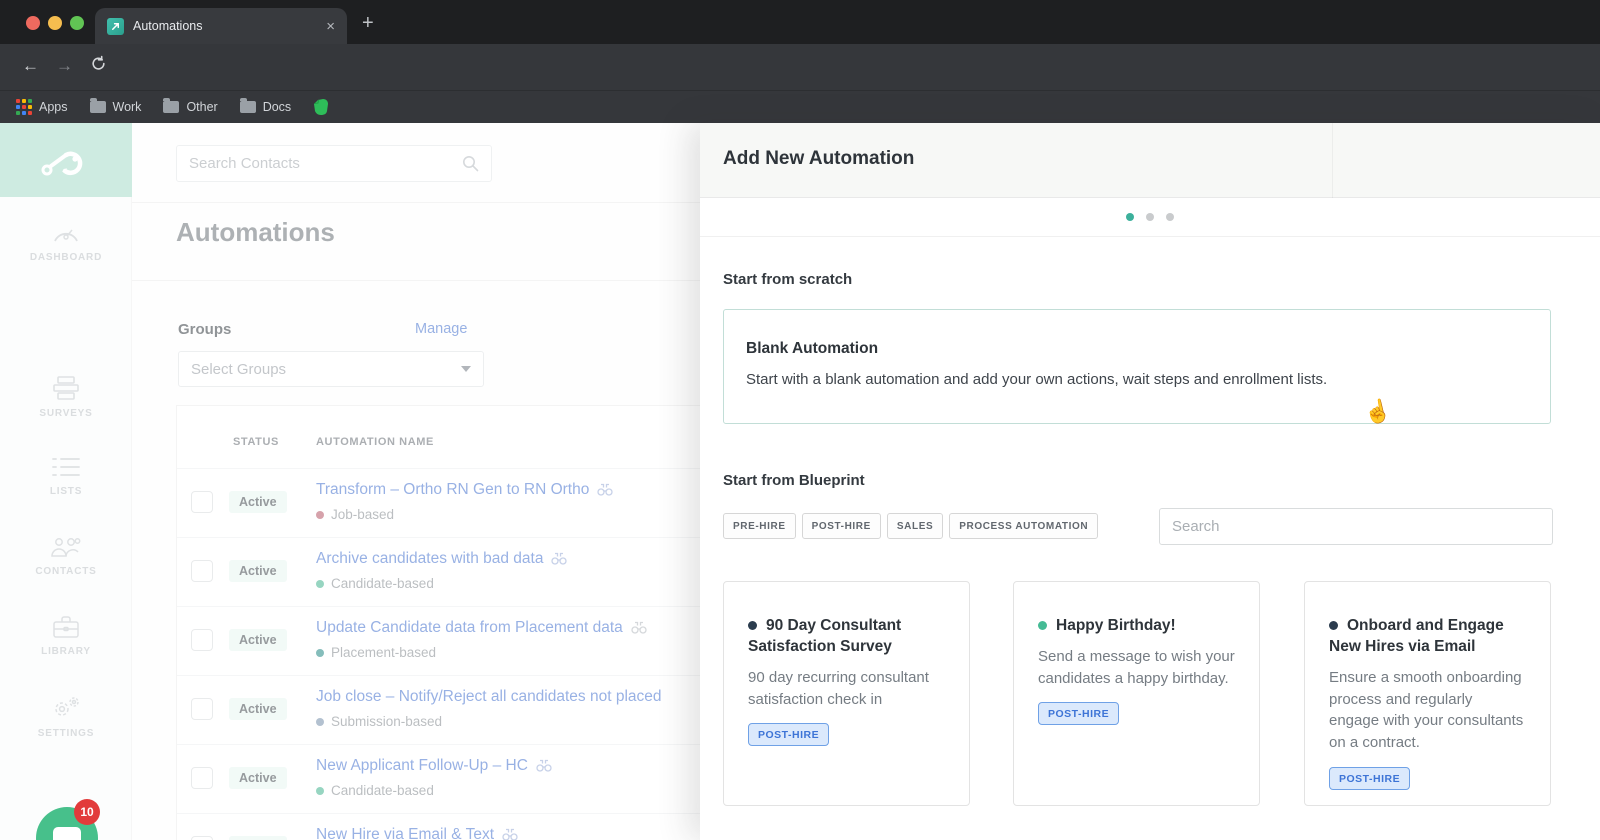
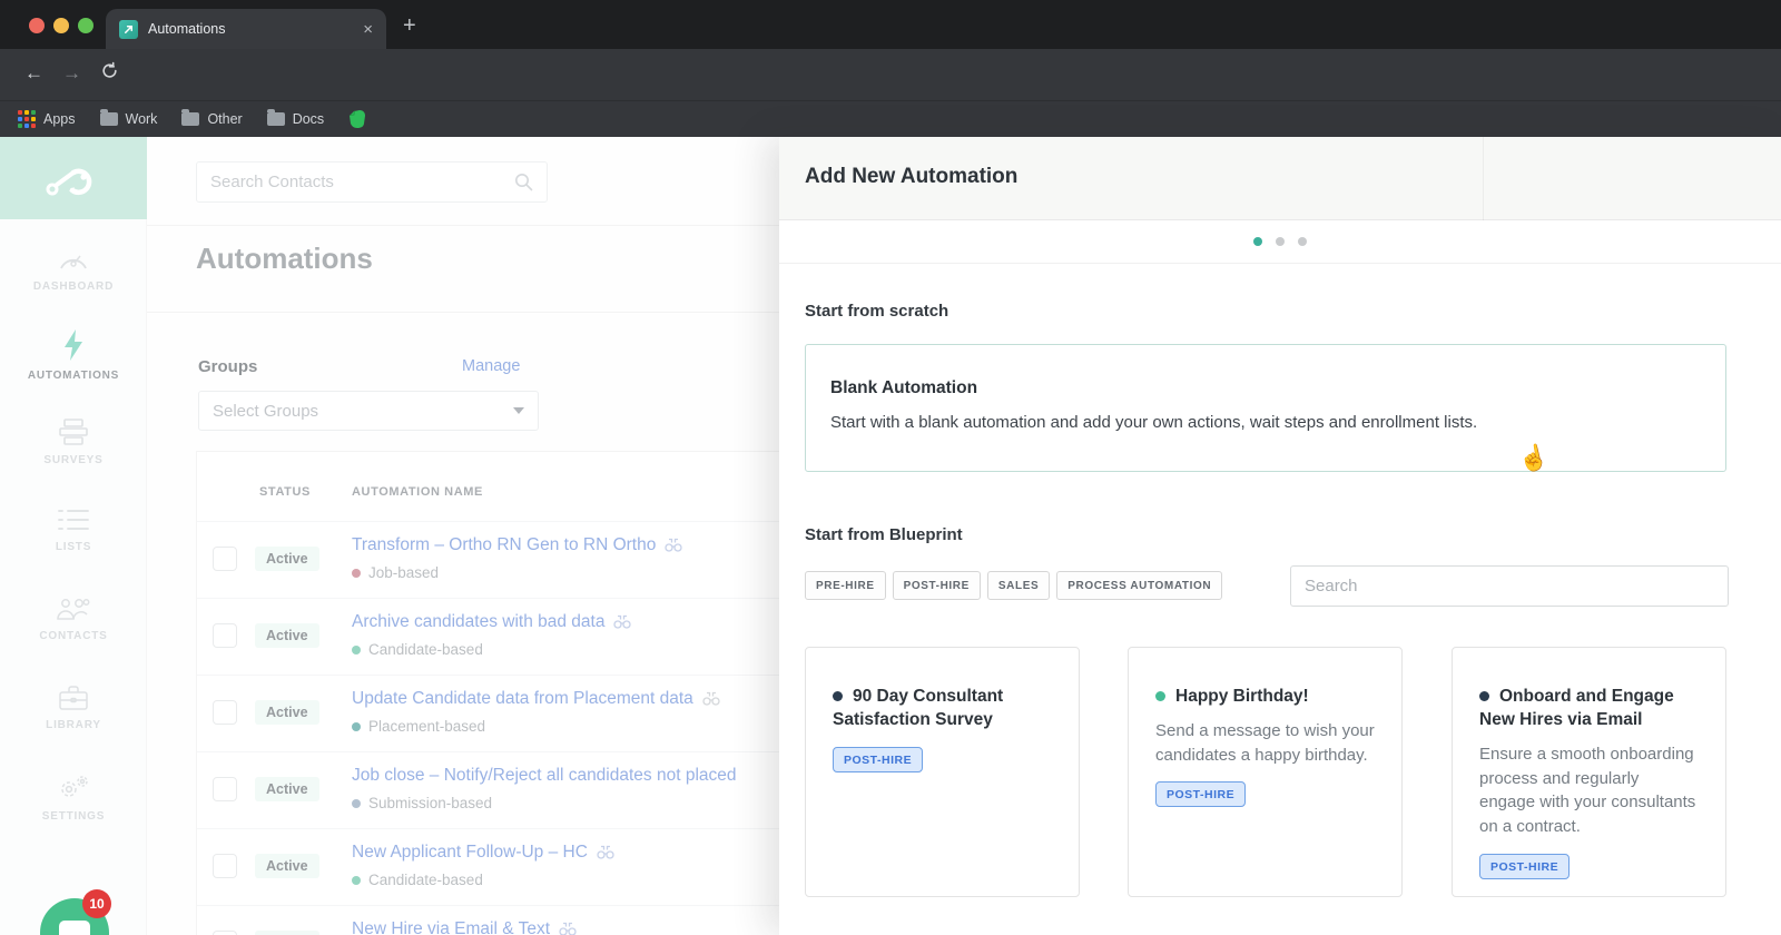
  Automations
  ×
  +
  ←
  →
  Apps
  Work
  Other
  Docs
  DASHBOARD
+ AUTOMATIONS
  SURVEYS
  LISTS
  CONTACTS
  LIBRARY
  SETTINGS
  Search Contacts
  Automations
  Groups
  Manage
  Select Groups
  STATUS
  AUTOMATION NAME
  Active
  Transform – Ortho RN Gen to RN Ortho
  Job-based
  Active
  Archive candidates with bad data
  Candidate-based
  Active
  Update Candidate data from Placement data
  Placement-based
  Active
  Job close – Notify/Reject all candidates not placed
  Submission-based
  Active
  New Applicant Follow-Up – HC
  Candidate-based
  New Hire via Email & Text
  10
  Add New Automation
  Start from scratch
  Blank Automation
  Start with a blank automation and add your own actions, wait steps and enrollment lists.
  Start from Blueprint
  PRE-HIRE
  POST-HIRE
  SALES
  PROCESS AUTOMATION
  Search
  90 Day Consultant Satisfaction Survey
- 90 day recurring consultant satisfaction check in
  POST-HIRE
  Happy Birthday!
  Send a message to wish your candidates a happy birthday.
  POST-HIRE
  Onboard and Engage New Hires via Email
  Ensure a smooth onboarding process and regularly engage with your consultants on a contract.
  POST-HIRE
